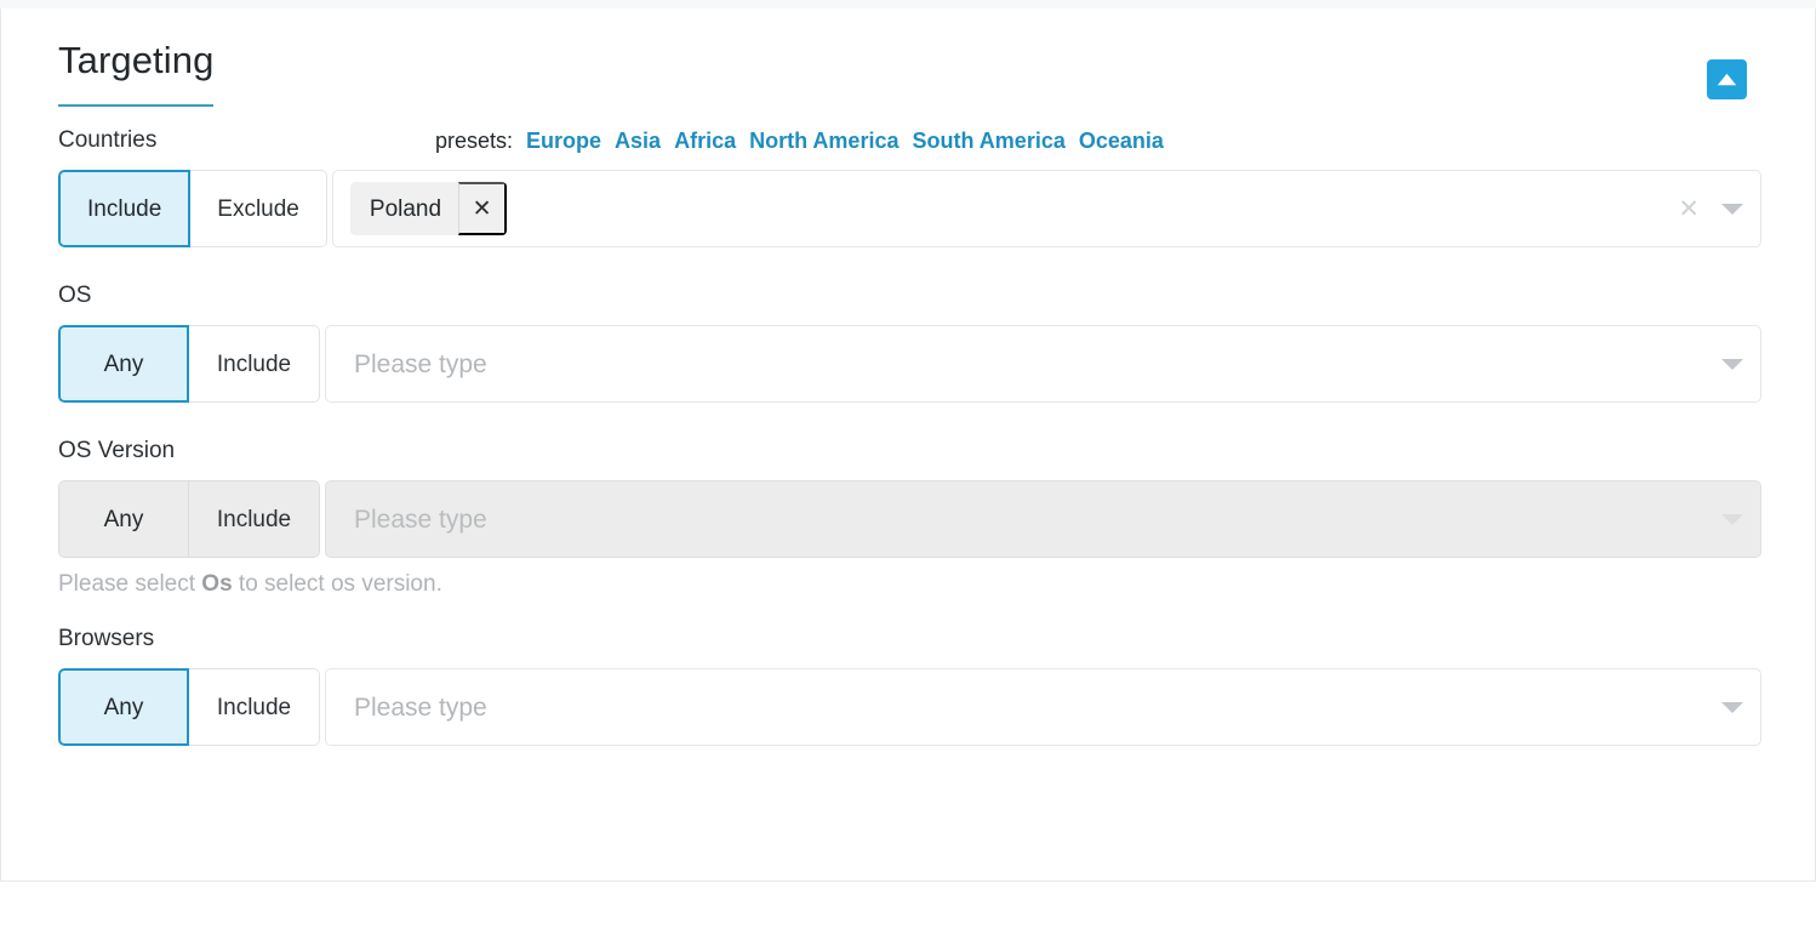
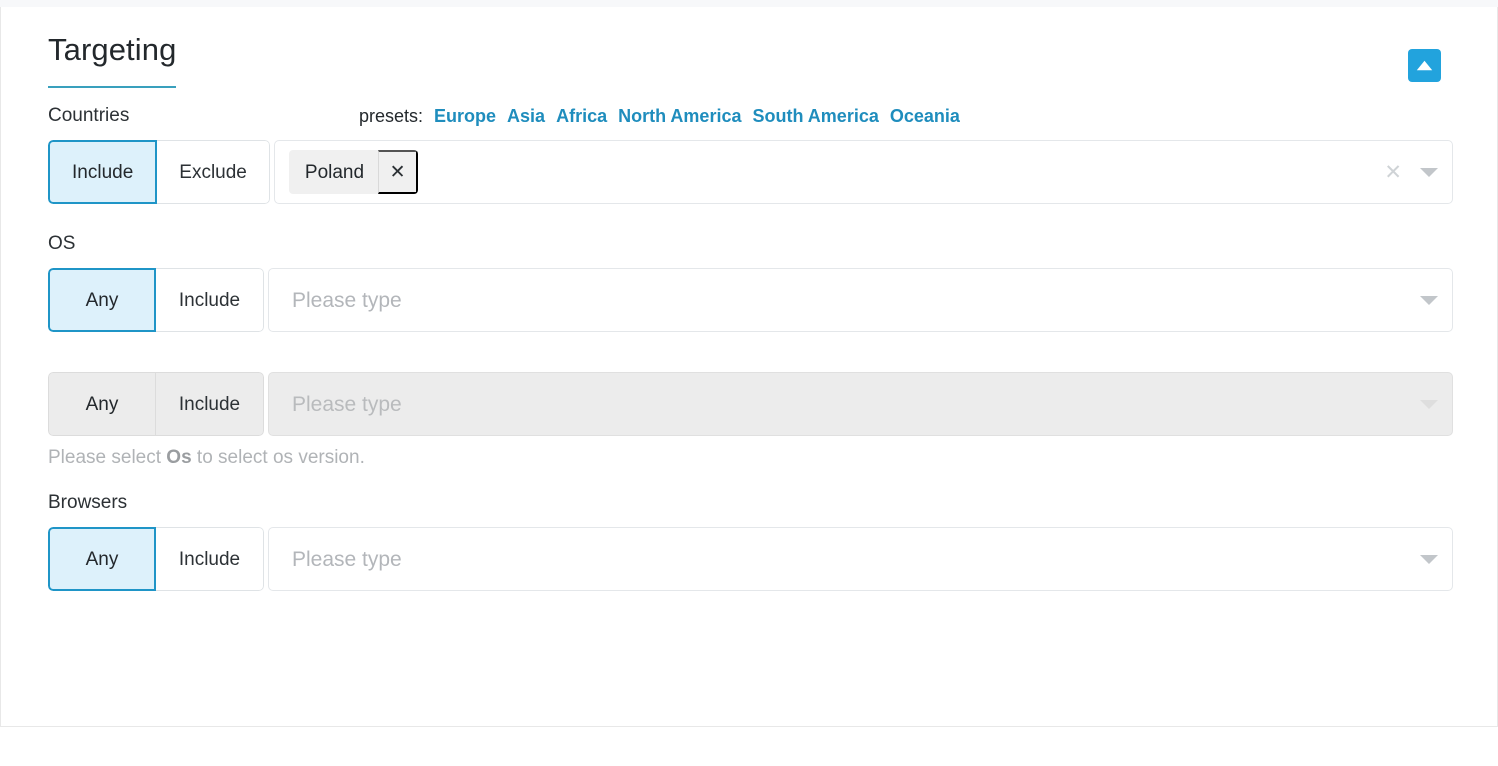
  Targeting
  Countries
  presets: Europe Asia Africa North America South America Oceania
  Include
  Exclude
  Poland
  ✕
  ✕
  OS
  Any
  Include
  Please type
- OS Version
  Any
  Include
  Please type
  Please select Os to select os version.
  Browsers
  Any
  Include
  Please type
